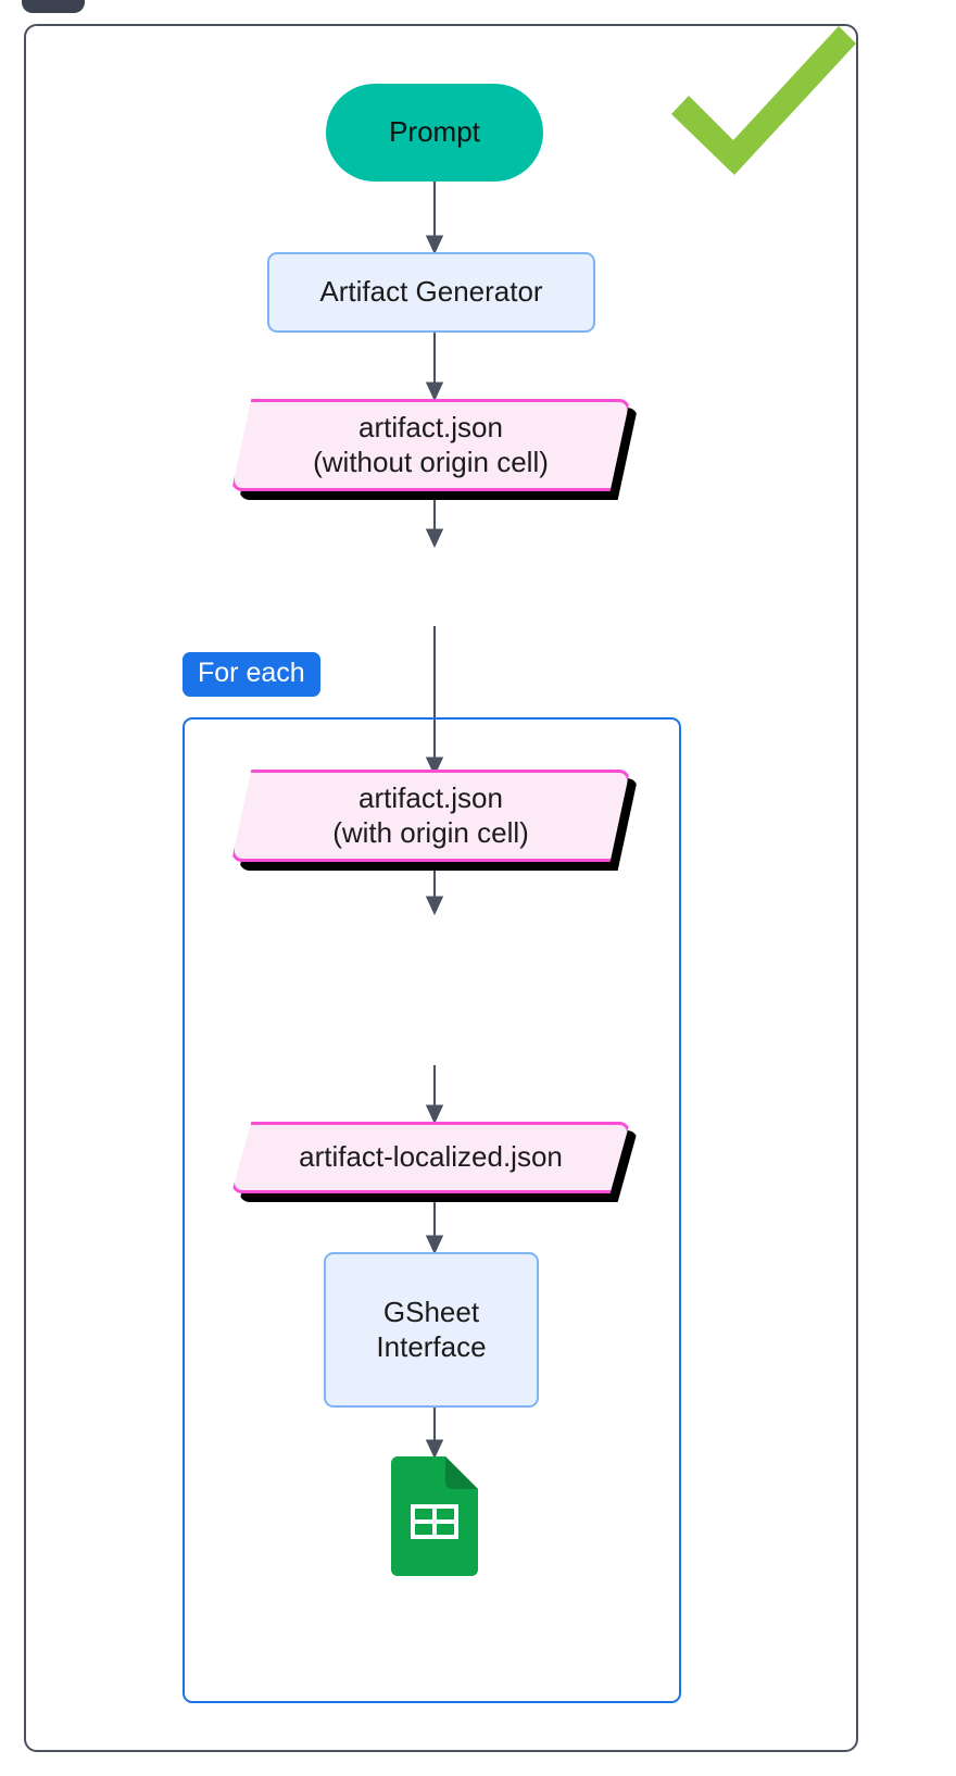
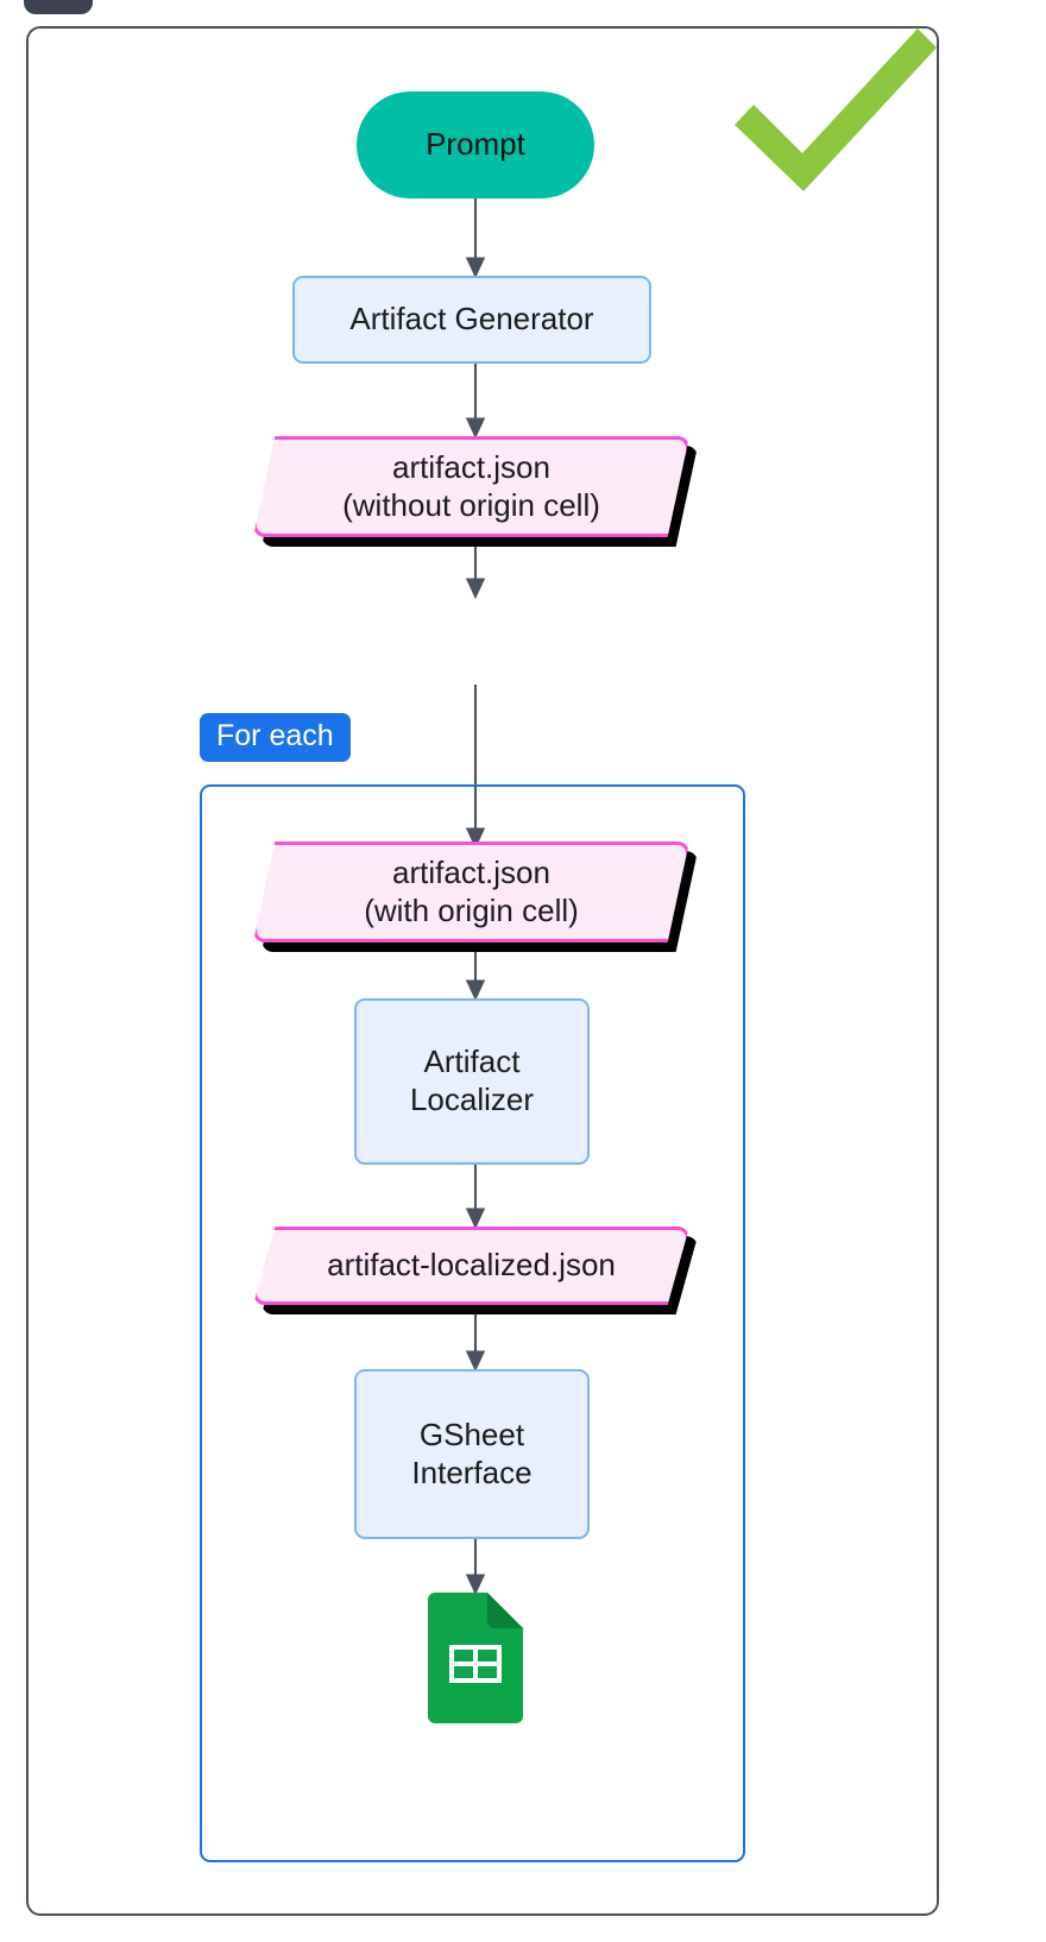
  Prompt
  Artifact Generator
  artifact.json
  (without origin cell)
  For each
  artifact.json
  (with origin cell)
+ Artifact
+ Localizer
  artifact-localized.json
  GSheet
  Interface
